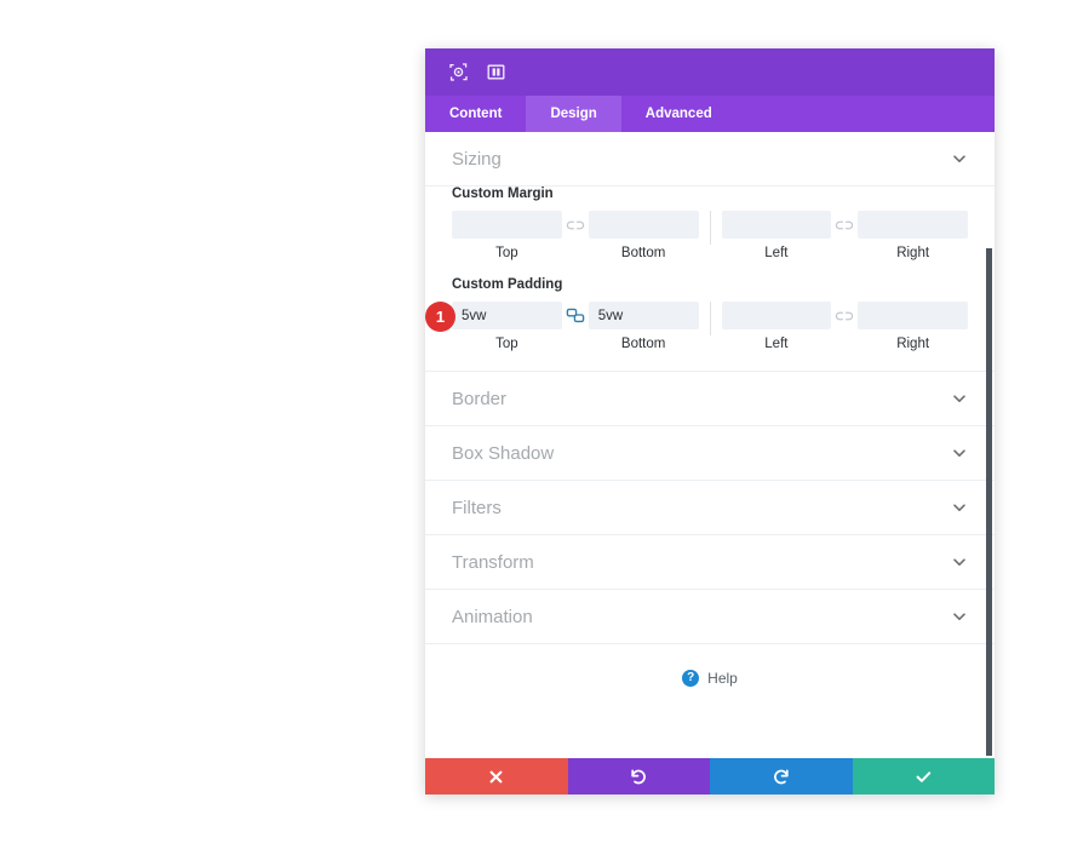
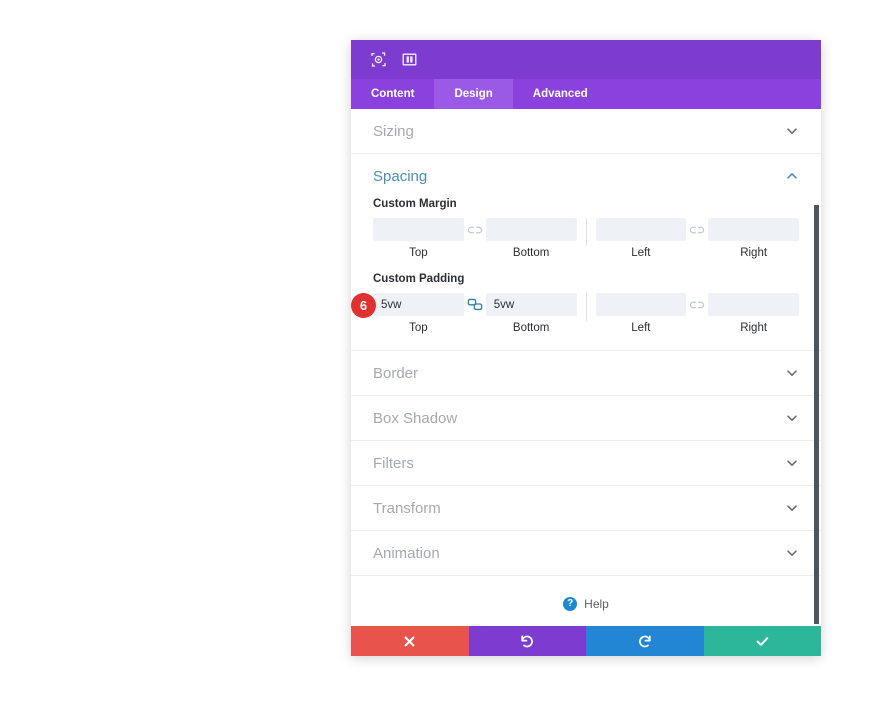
  Content
  Design
  Advanced
  Sizing
+ Spacing
  Custom Margin
  Top
  Bottom
  Left
  Right
  Custom Padding
- 1
+ 6
  5vw
  Top
  5vw
  Bottom
  Left
  Right
  Border
  Box Shadow
  Filters
  Transform
  Animation
  ?
  Help
